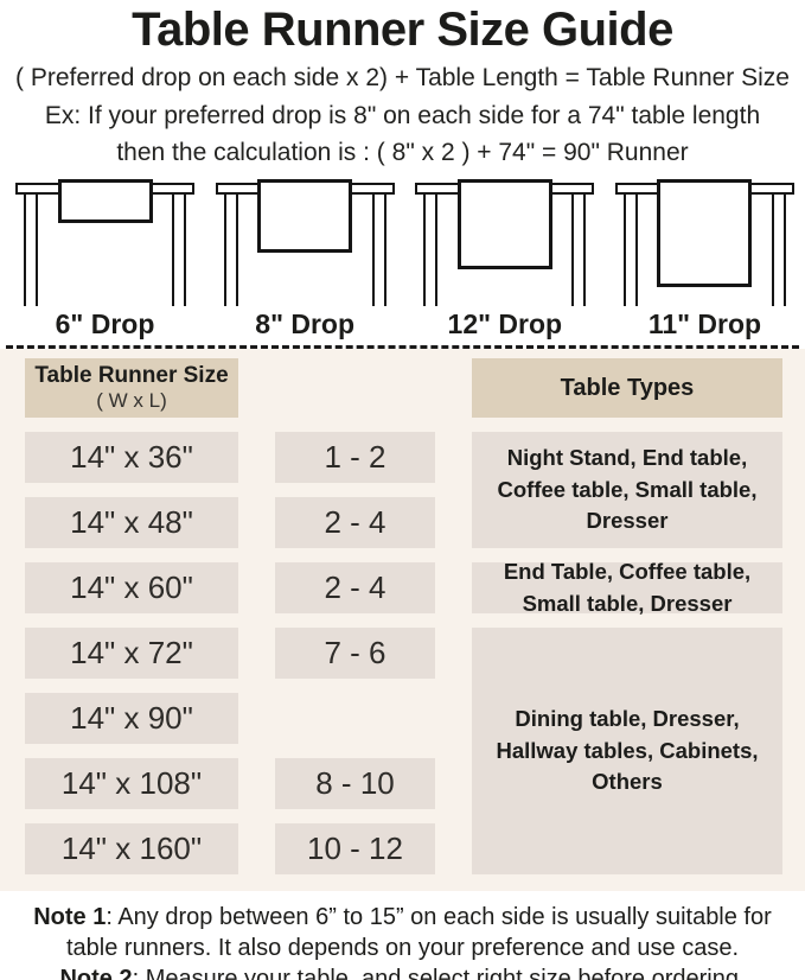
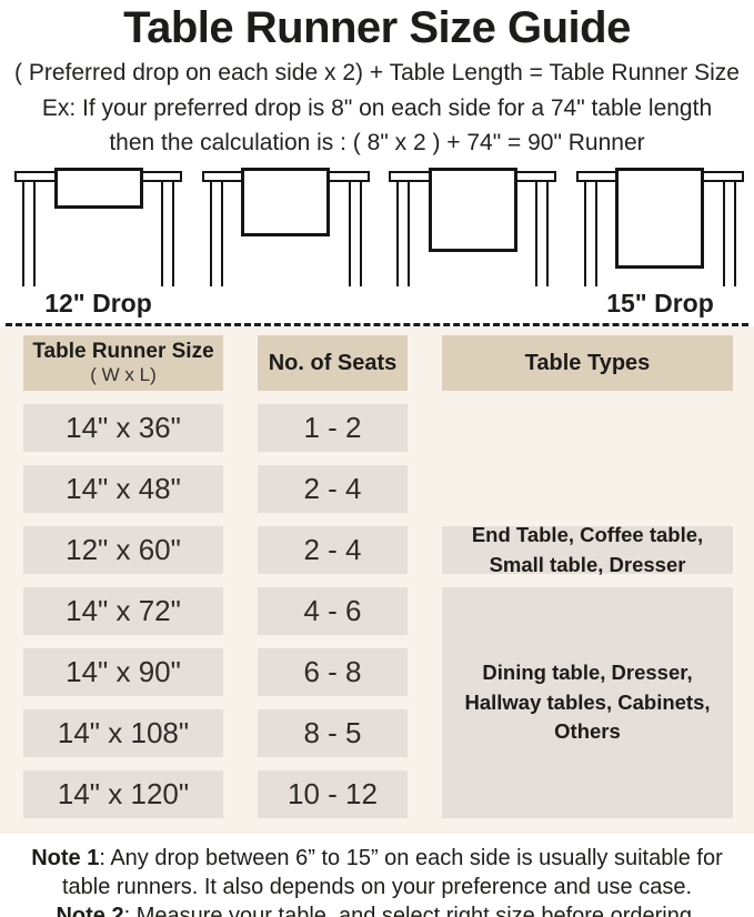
  Table Runner Size Guide
  ( Preferred drop on each side x 2) + Table Length = Table Runner Size
  Ex: If your preferred drop is 8" on each side for a 74" table length
  then the calculation is : ( 8" x 2 ) + 74" = 90" Runner
- 6" Drop
- 8" Drop
  12" Drop
- 11" Drop
+ 15" Drop
  Table Runner Size
  ( W x L)
+ No. of Seats
  Table Types
  14" x 36"
  14" x 48"
- 14" x 60"
+ 12" x 60"
  14" x 72"
  14" x 90"
  14" x 108"
- 14" x 160"
+ 14" x 120"
  1 - 2
  2 - 4
  2 - 4
- 7 - 6
+ 4 - 6
+ 6 - 8
- 8 - 10
+ 8 - 5
  10 - 12
- Night Stand, End table, Coffee table, Small table, Dresser
  End Table, Coffee table, Small table, Dresser
  Dining table, Dresser, Hallway tables, Cabinets, Others
  Note 1: Any drop between 6” to 15” on each side is usually suitable for table runners. It also depends on your preference and use case.
  Note 2: Measure your table, and select right size before ordering.
